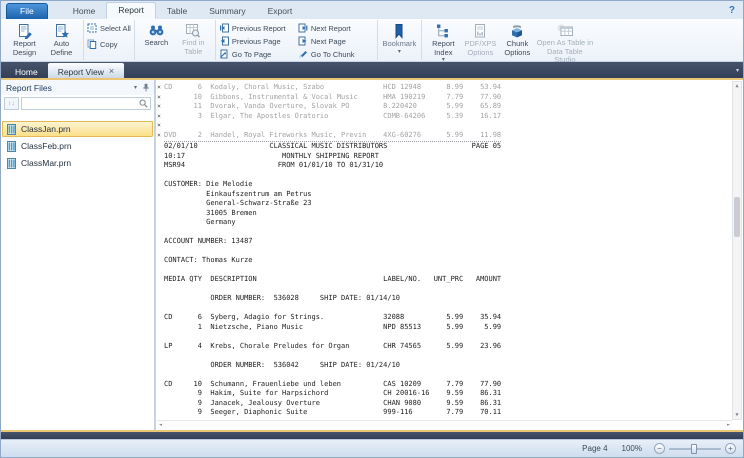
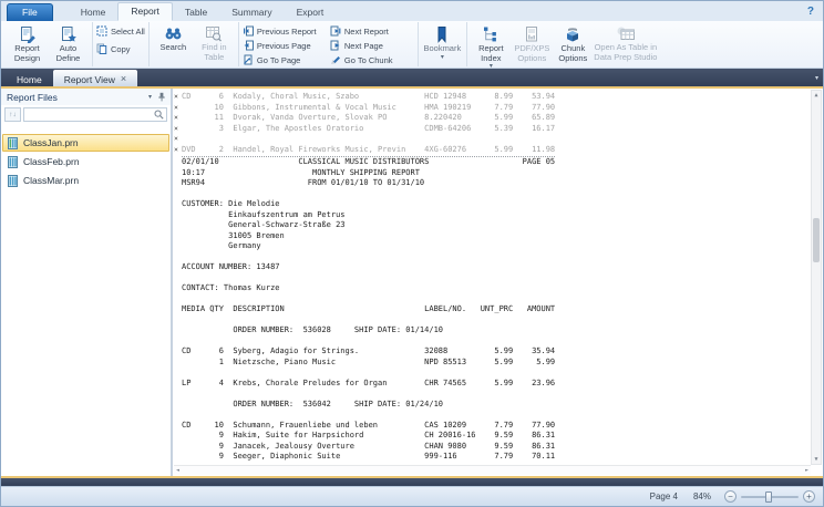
  File
  Home
  Report
  Table
  Summary
  Export
  ?
  Report Design
  Auto Define
  Select All
  Copy
  Search
  Find in Table
  Previous Report
  Previous Page
  Go To Page
  Next Report
  Next Page
  Go To Chunk
  Bookmark
  Report Index
  PDF/XPS Options
  Chunk Options
- Open As Table in Data Table Studio
+ Open As Table in Data Prep Studio
  Home
  Report View
  ×
  Report Files
  ClassJan.prn
  ClassFeb.prn
  ClassMar.prn
  ×
  ×
  ×
  ×
  ×
  ×
  CD 6 Kodaly, Choral Music, Szabo HCD 12948 8.99 53.94
  10 Gibbons, Instrumental & Vocal Music HMA 190219 7.79 77.90
  11 Dvorak, Vanda Overture, Slovak PO 8.220420 5.99 65.89
  3 Elgar, The Apostles Oratorio CDMB-64206 5.39 16.17
  DVD 2 Handel, Royal Fireworks Music, Previn 4XG-60276 5.99 11.98
  02/01/10 CLASSICAL MUSIC DISTRIBUTORS PAGE 05
  10:17 MONTHLY SHIPPING REPORT
  MSR94 FROM 01/01/10 TO 01/31/10
  CUSTOMER: Die Melodie
  Einkaufszentrum am Petrus
  General-Schwarz-Straße 23
  31005 Bremen
  Germany
  ACCOUNT NUMBER: 13487
  CONTACT: Thomas Kurze
  MEDIA QTY DESCRIPTION LABEL/NO. UNT_PRC AMOUNT
  ORDER NUMBER: 536028 SHIP DATE: 01/14/10
  CD 6 Syberg, Adagio for Strings. 32088 5.99 35.94
  1 Nietzsche, Piano Music NPD 85513 5.99 5.99
  LP 4 Krebs, Chorale Preludes for Organ CHR 74565 5.99 23.96
  ORDER NUMBER: 536042 SHIP DATE: 01/24/10
  CD 10 Schumann, Frauenliebe und leben CAS 10209 7.79 77.90
  9 Hakim, Suite for Harpsichord CH 20016-16 9.59 86.31
  9 Janacek, Jealousy Overture CHAN 9080 9.59 86.31
  9 Seeger, Diaphonic Suite 999-116 7.79 70.11
  Page 4
- 100%
+ 84%
  −
  +
